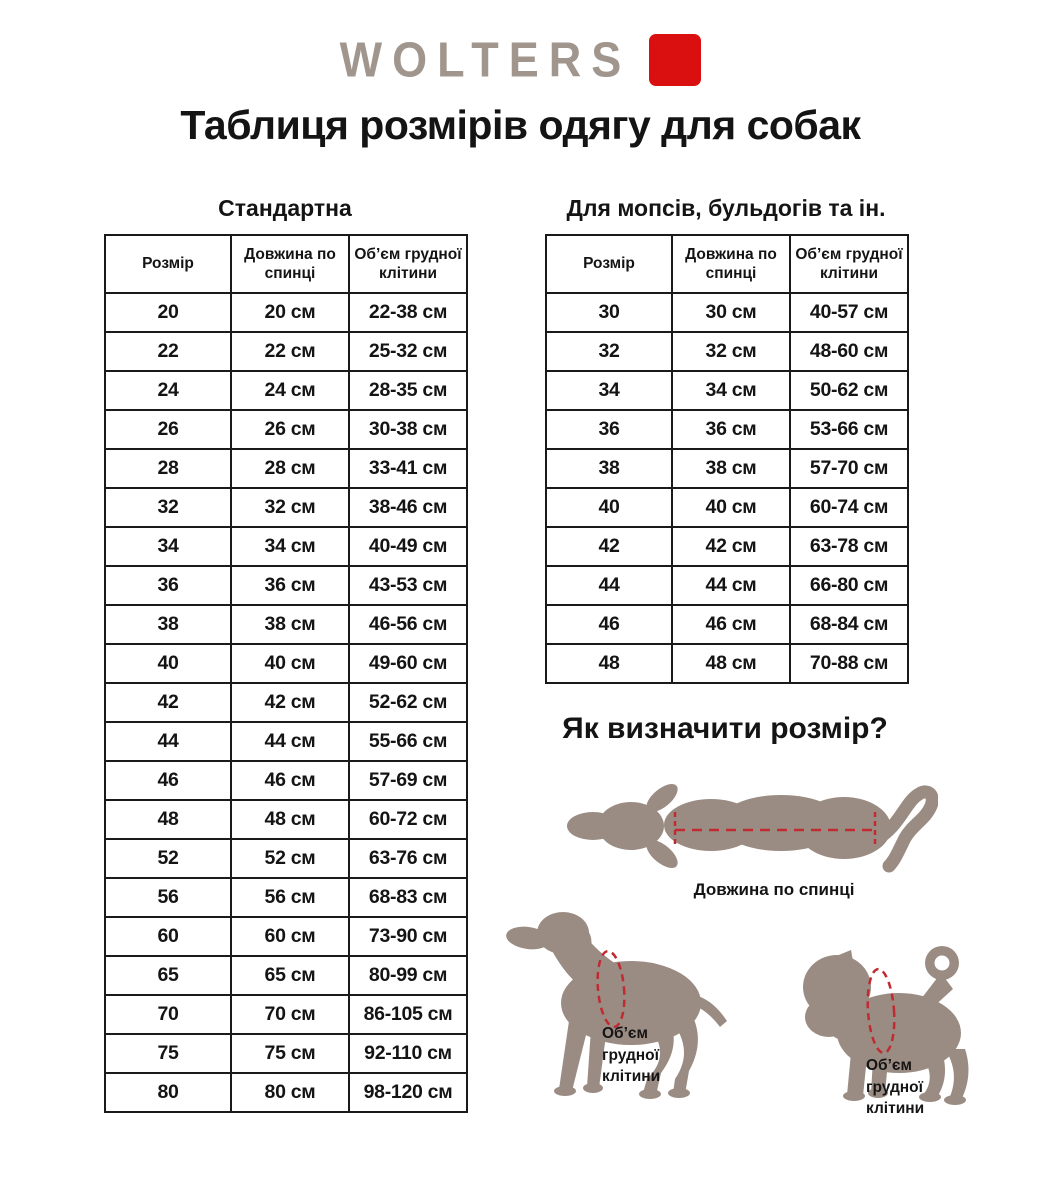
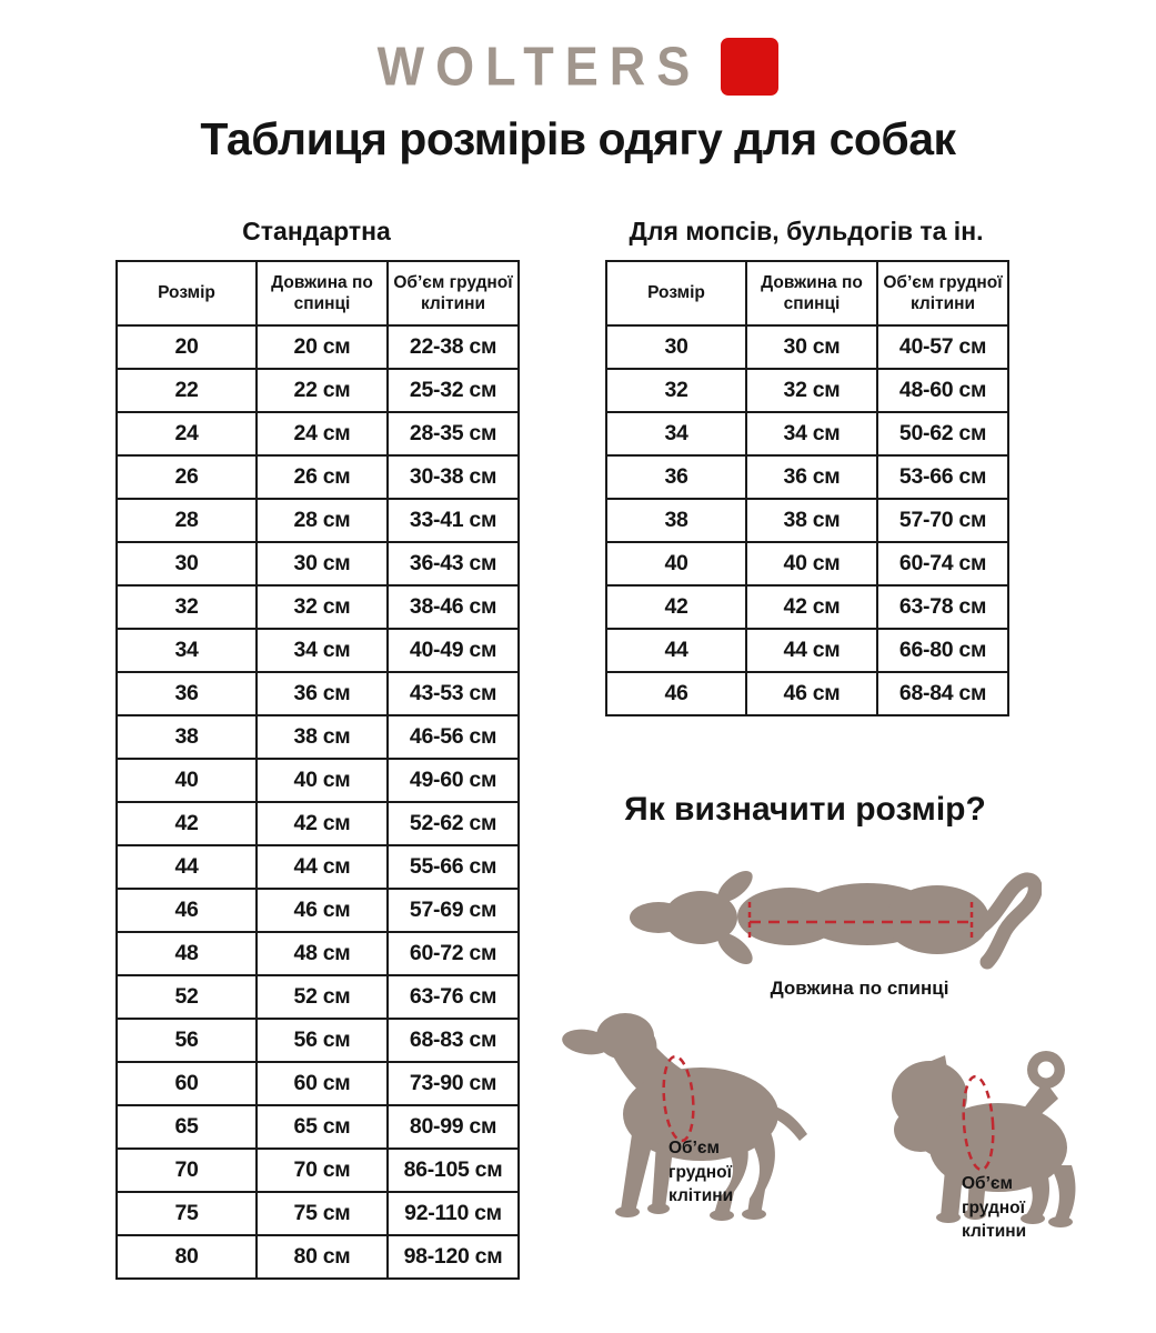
  WOLTERS
  Таблиця розмірів одягу для собак
  Стандартна
  Розмір	Довжина по спинці	Об’єм грудної клітини
  20	20 см	22-38 см
  22	22 см	25-32 см
  24	24 см	28-35 см
  26	26 см	30-38 см
  28	28 см	33-41 см
+ 30	30 см	36-43 см
  32	32 см	38-46 см
  34	34 см	40-49 см
  36	36 см	43-53 см
  38	38 см	46-56 см
  40	40 см	49-60 см
  42	42 см	52-62 см
  44	44 см	55-66 см
  46	46 см	57-69 см
  48	48 см	60-72 см
  52	52 см	63-76 см
  56	56 см	68-83 см
  60	60 см	73-90 см
  65	65 см	80-99 см
  70	70 см	86-105 см
  75	75 см	92-110 см
  80	80 см	98-120 см
  Для мопсів, бульдогів та ін.
  Розмір	Довжина по спинці	Об’єм грудної клітини
  30	30 см	40-57 см
  32	32 см	48-60 см
  34	34 см	50-62 см
  36	36 см	53-66 см
  38	38 см	57-70 см
  40	40 см	60-74 см
  42	42 см	63-78 см
  44	44 см	66-80 см
  46	46 см	68-84 см
- 48	48 см	70-88 см
  Як визначити розмір?
  Довжина по спинці
  Об’єм грудної клітини
  Об’єм грудної клітини
